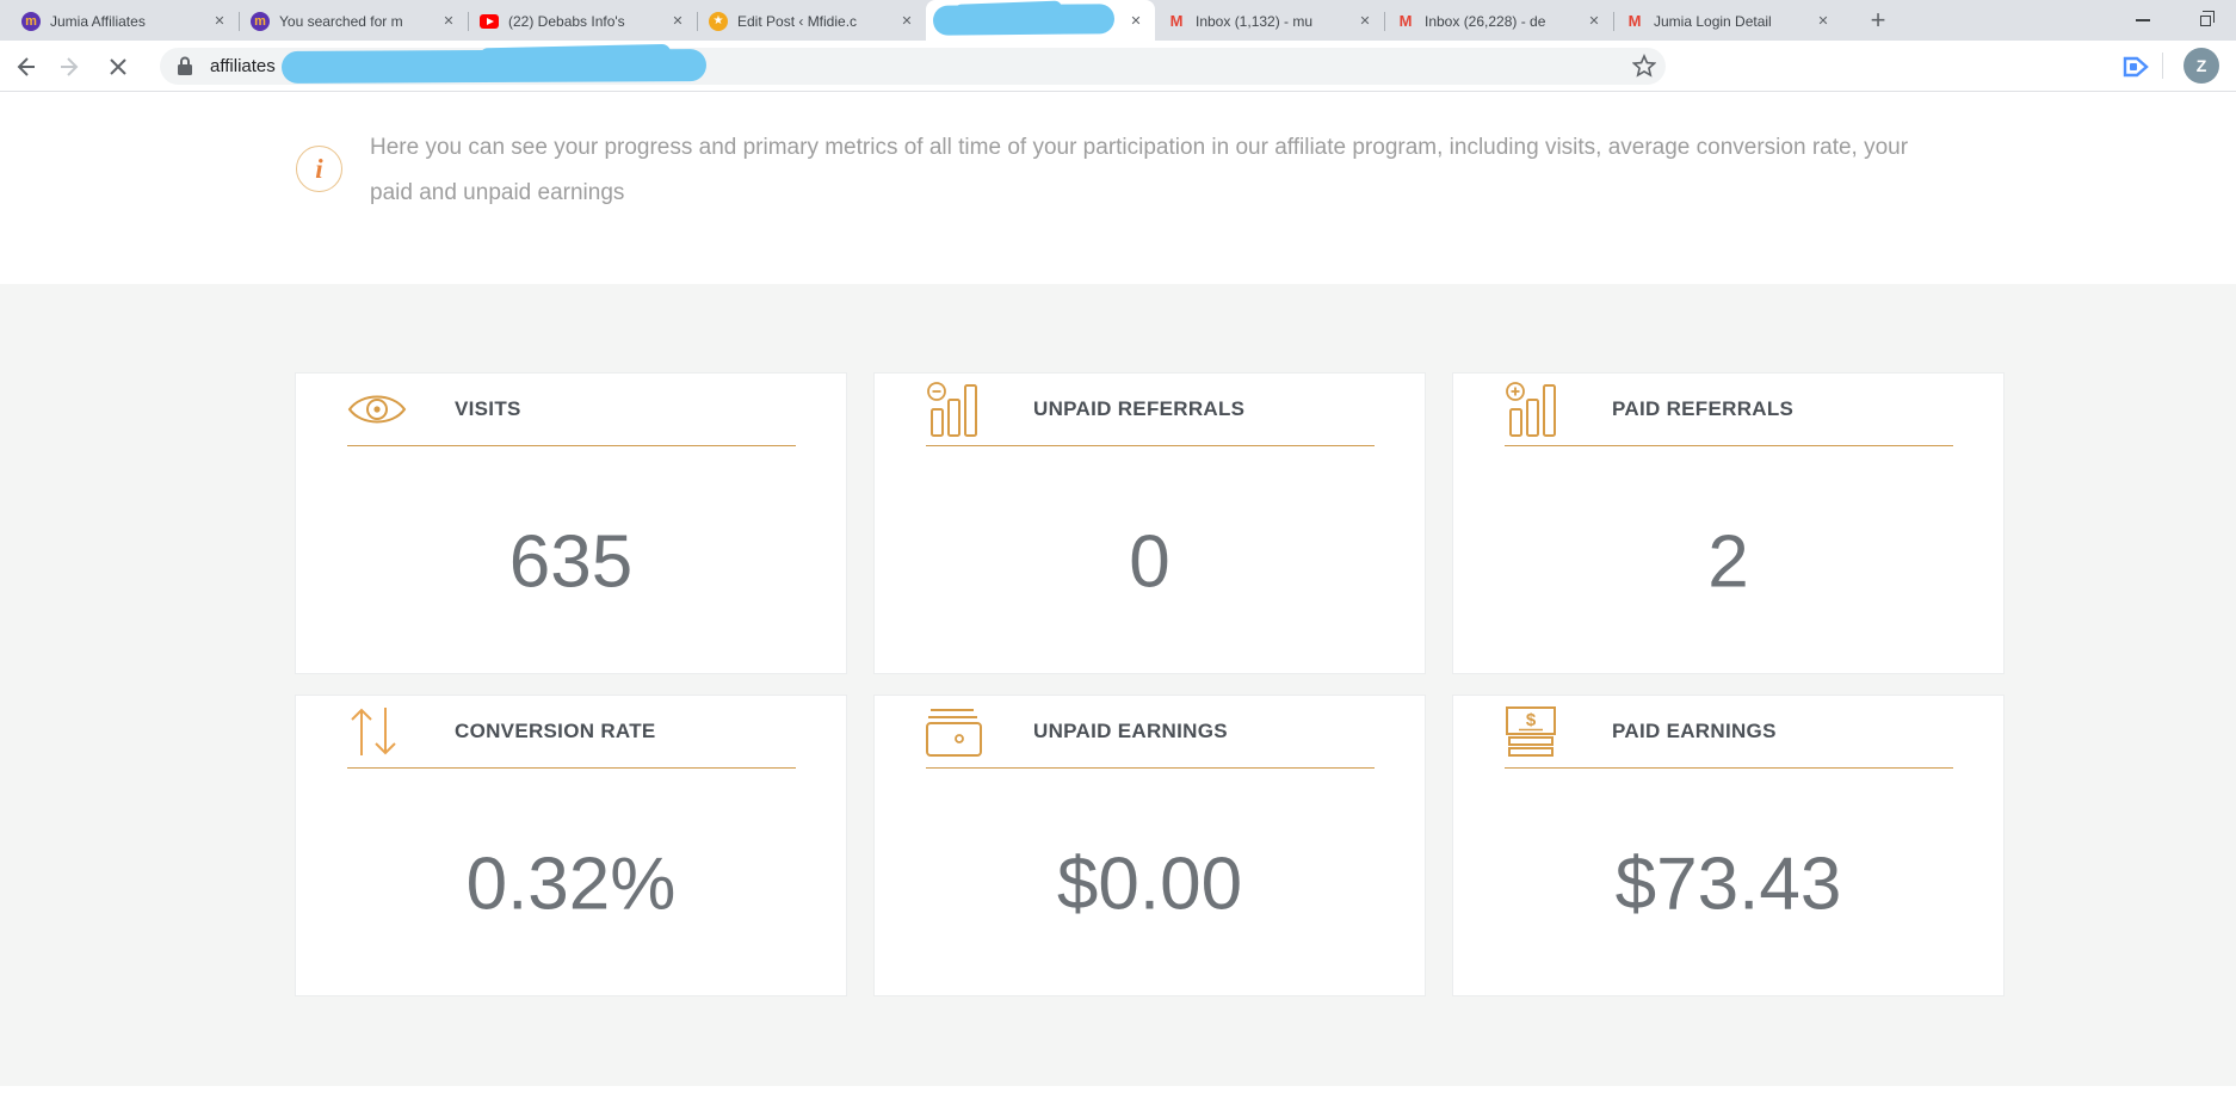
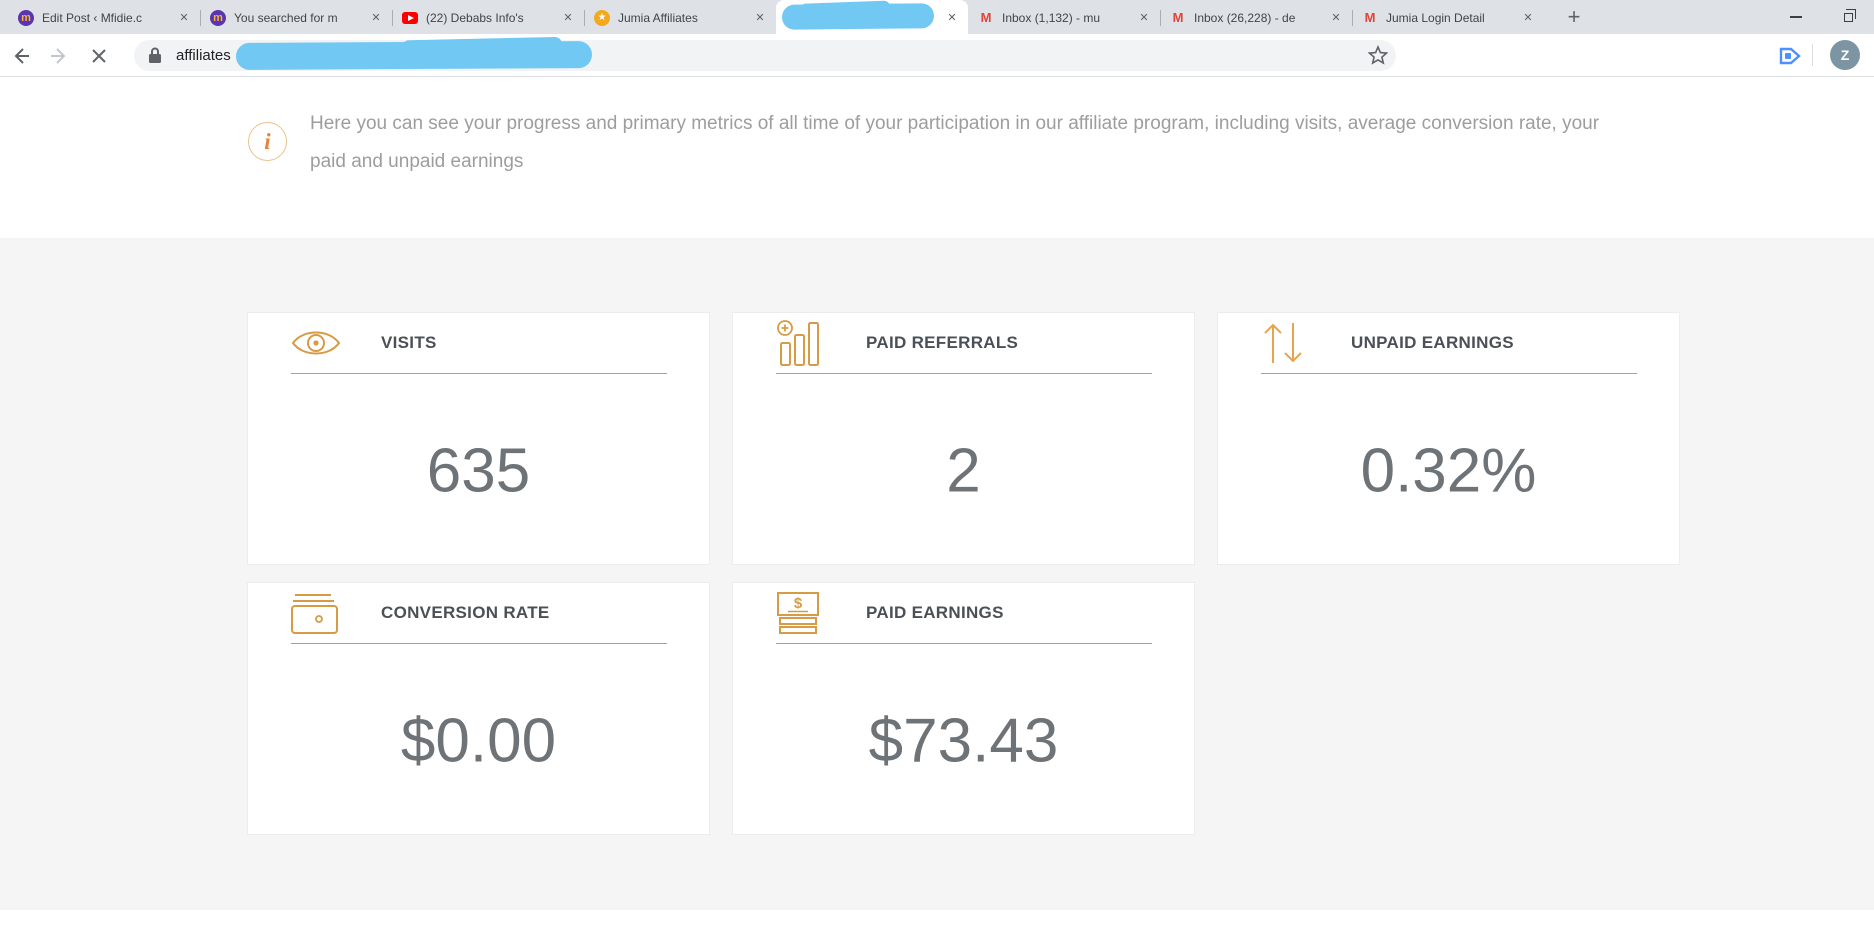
- Jumia Affiliates
+ Edit Post ‹ Mfidie.c
  You searched for m
  (22) Debabs Info's
- Edit Post ‹ Mfidie.c
+ Jumia Affiliates
  Inbox (1,132) - mu
  Inbox (26,228) - de
  Jumia Login Detail
  affiliates
  Z
  Here you can see your progress and primary metrics of all time of your participation in our affiliate program, including visits, average conversion rate, your paid and unpaid earnings
  VISITS
  635
- UNPAID REFERRALS
- 0
  PAID REFERRALS
  2
- CONVERSION RATE
+ UNPAID EARNINGS
  0.32%
- UNPAID EARNINGS
+ CONVERSION RATE
  $0.00
  $
  PAID EARNINGS
  $73.43
